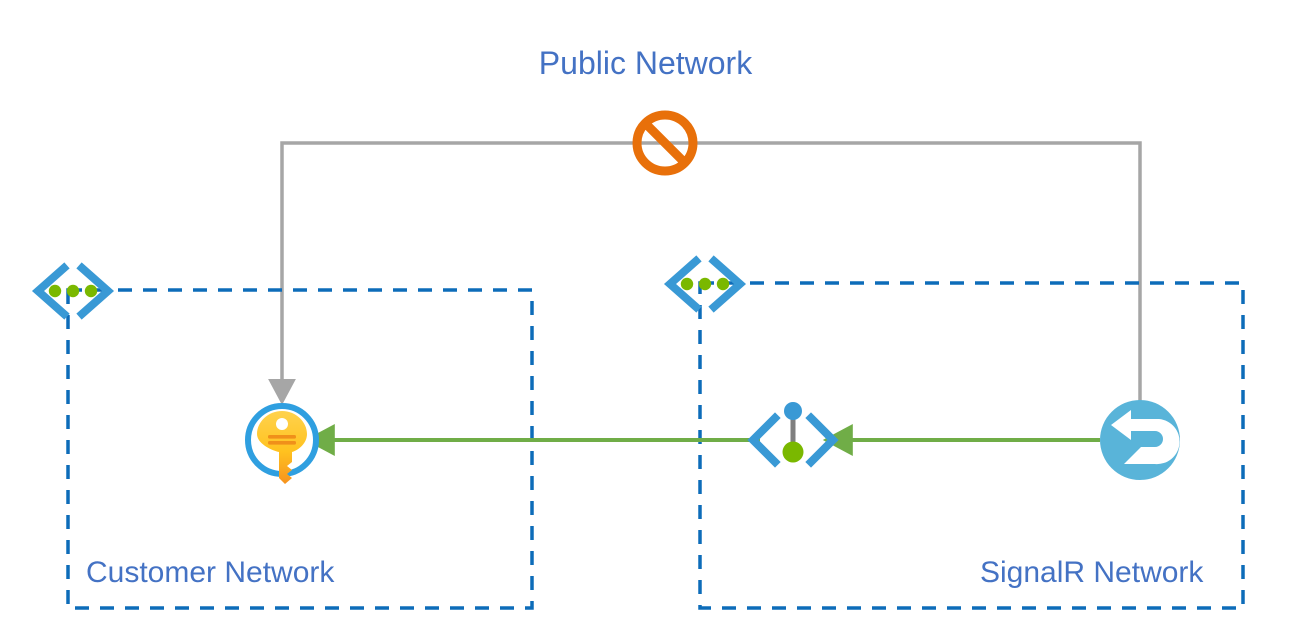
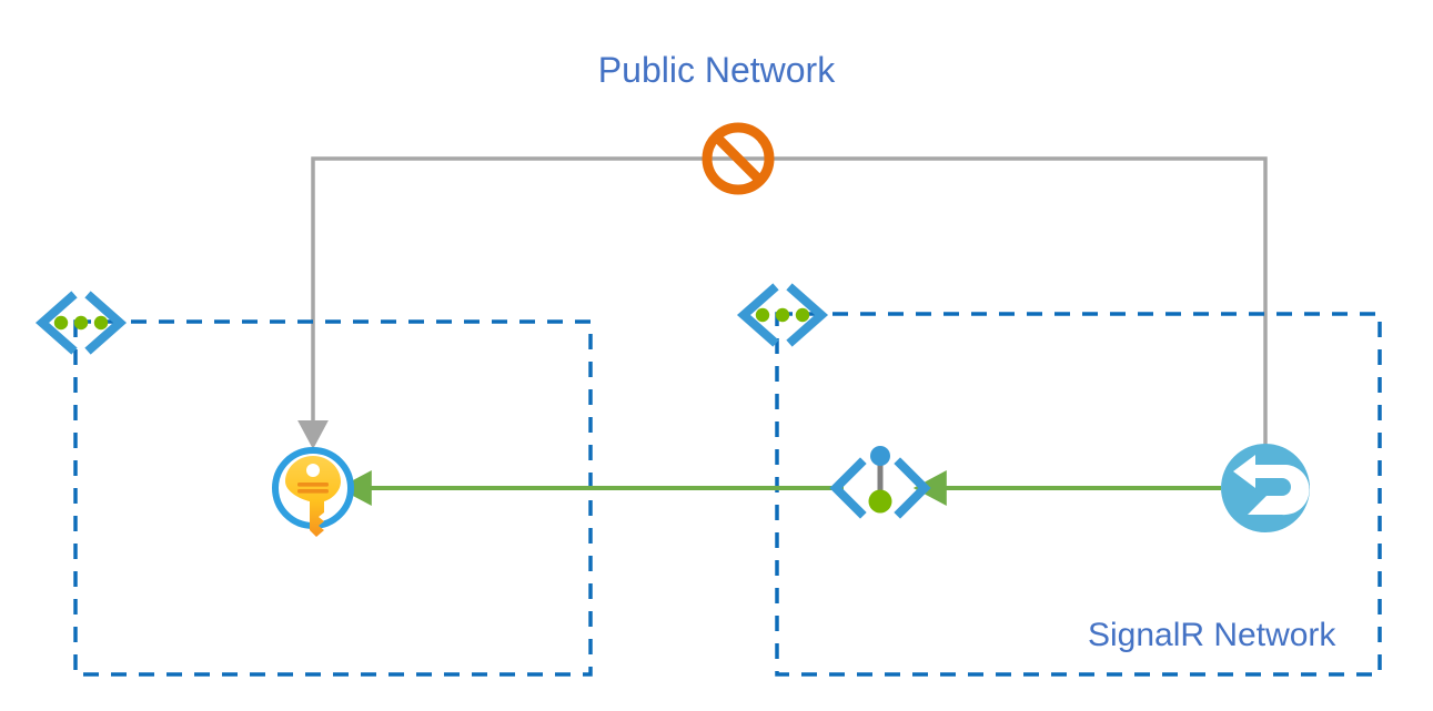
  Public Network
- Customer Network
  SignalR Network
